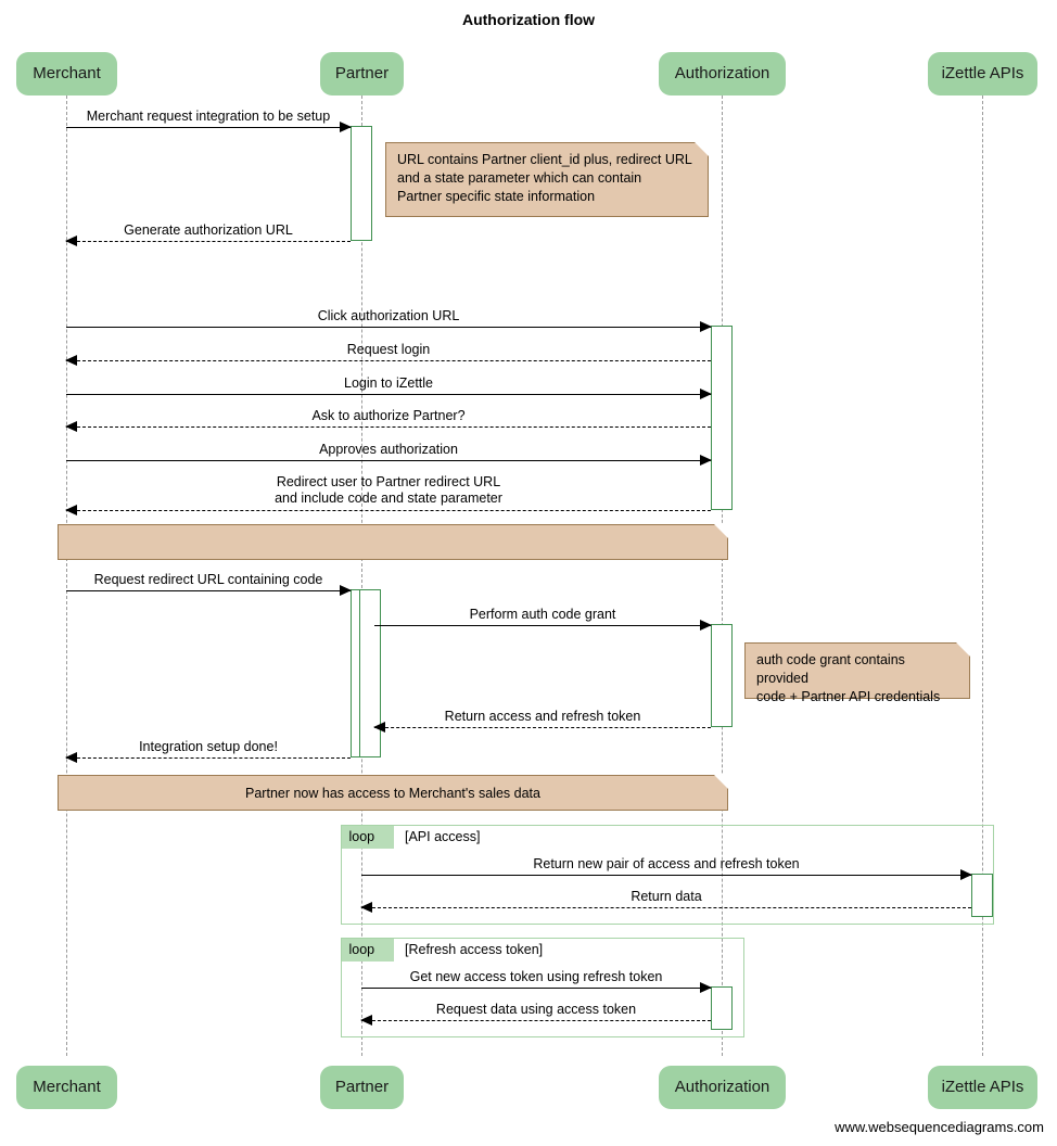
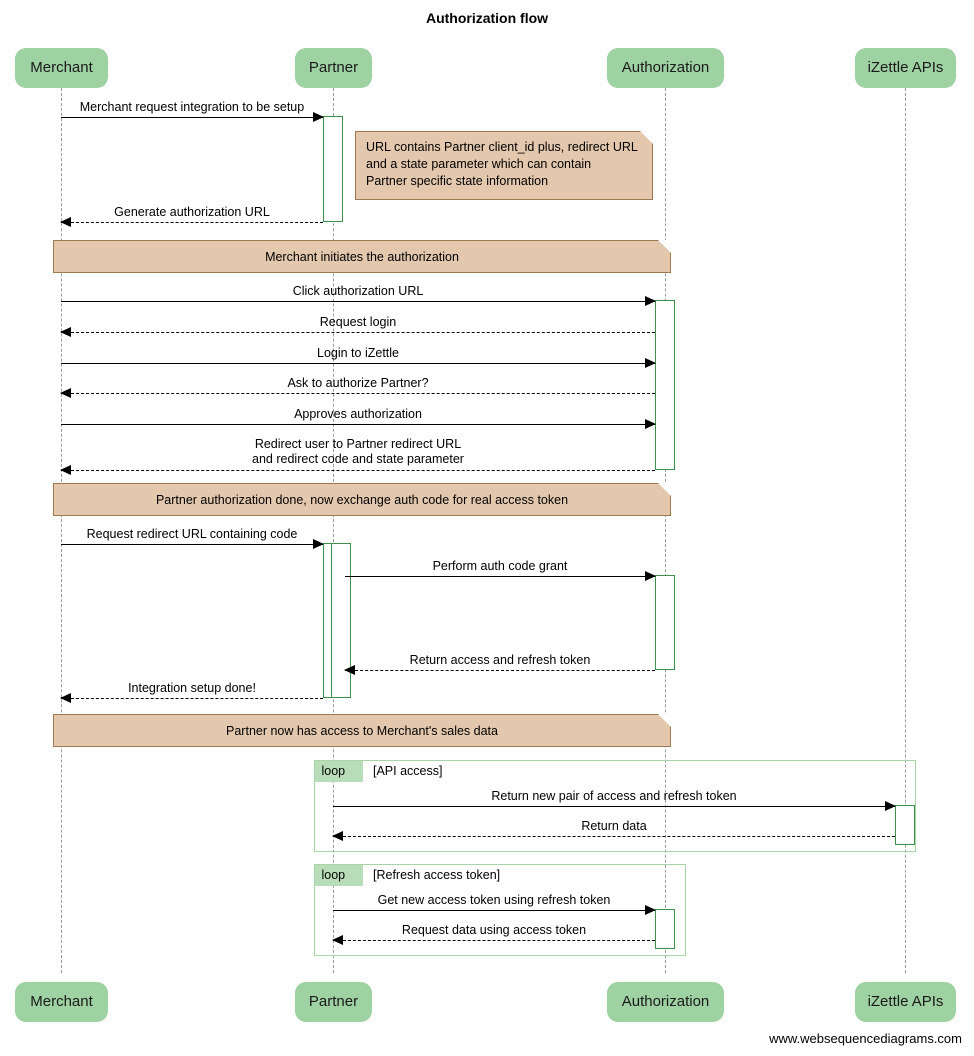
  Authorization flow
  Merchant
  Partner
  Authorization
  iZettle APIs
  Merchant
  Partner
  Authorization
  iZettle APIs
  Merchant request integration to be setup
  Generate authorization URL
  URL contains Partner client_id plus, redirect URL
  and a state parameter which can contain
  Partner specific state information
+ Merchant initiates the authorization
  Click authorization URL
  Request login
  Login to iZettle
  Ask to authorize Partner?
  Approves authorization
  Redirect user to Partner redirect URL
- and include code and state parameter
+ and redirect code and state parameter
+ Partner authorization done, now exchange auth code for real access token
  Request redirect URL containing code
  Perform auth code grant
- auth code grant contains provided
- code + Partner API credentials
  Return access and refresh token
  Integration setup done!
  Partner now has access to Merchant's sales data
  loop
  [API access]
  Return new pair of access and refresh token
  Return data
  loop
  [Refresh access token]
  Get new access token using refresh token
  Request data using access token
  www.websequencediagrams.com
